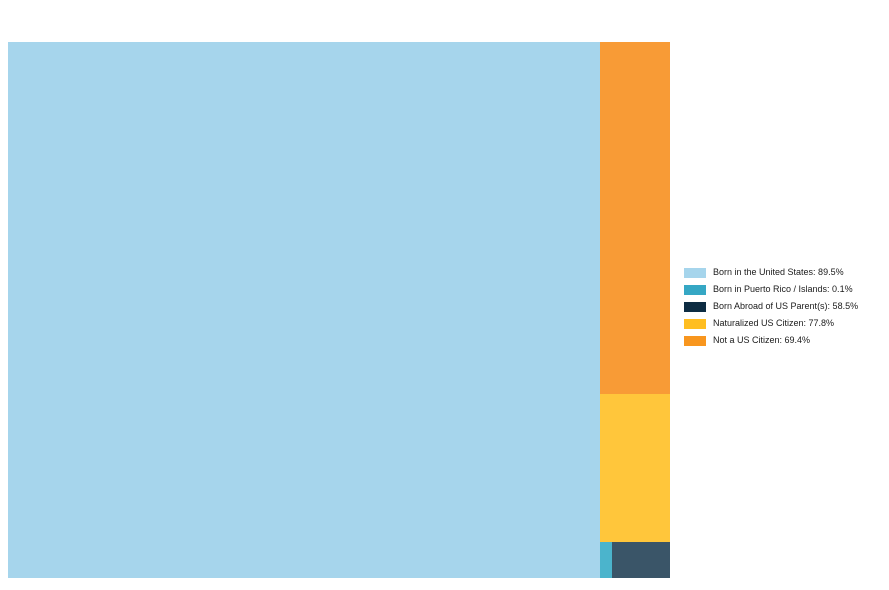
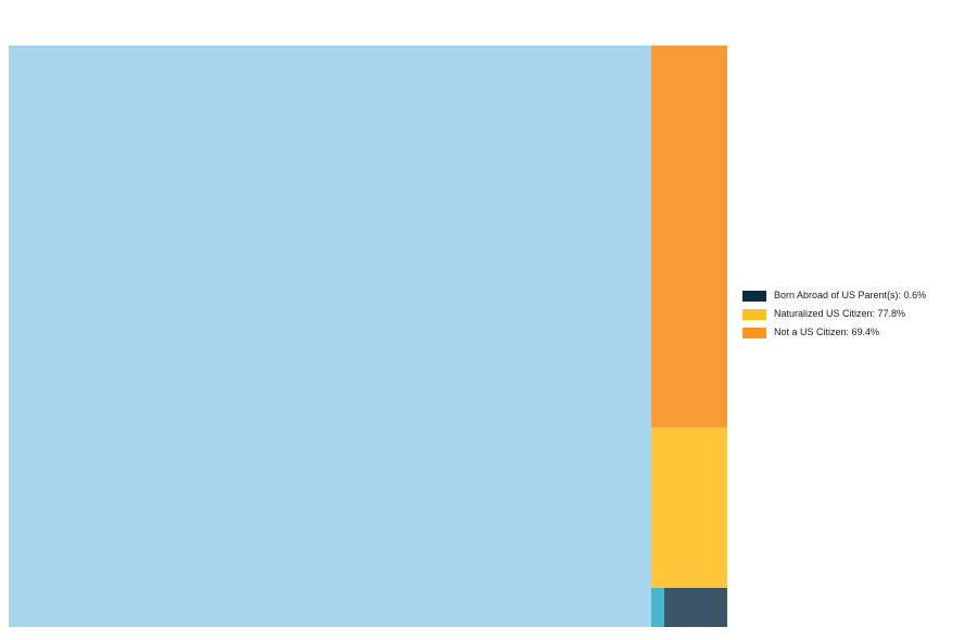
- Born in the United States: 89.5%
- Born in Puerto Rico / Islands: 0.1%
- Born Abroad of US Parent(s): 58.5%
+ Born Abroad of US Parent(s): 0.6%
  Naturalized US Citizen: 77.8%
  Not a US Citizen: 69.4%
